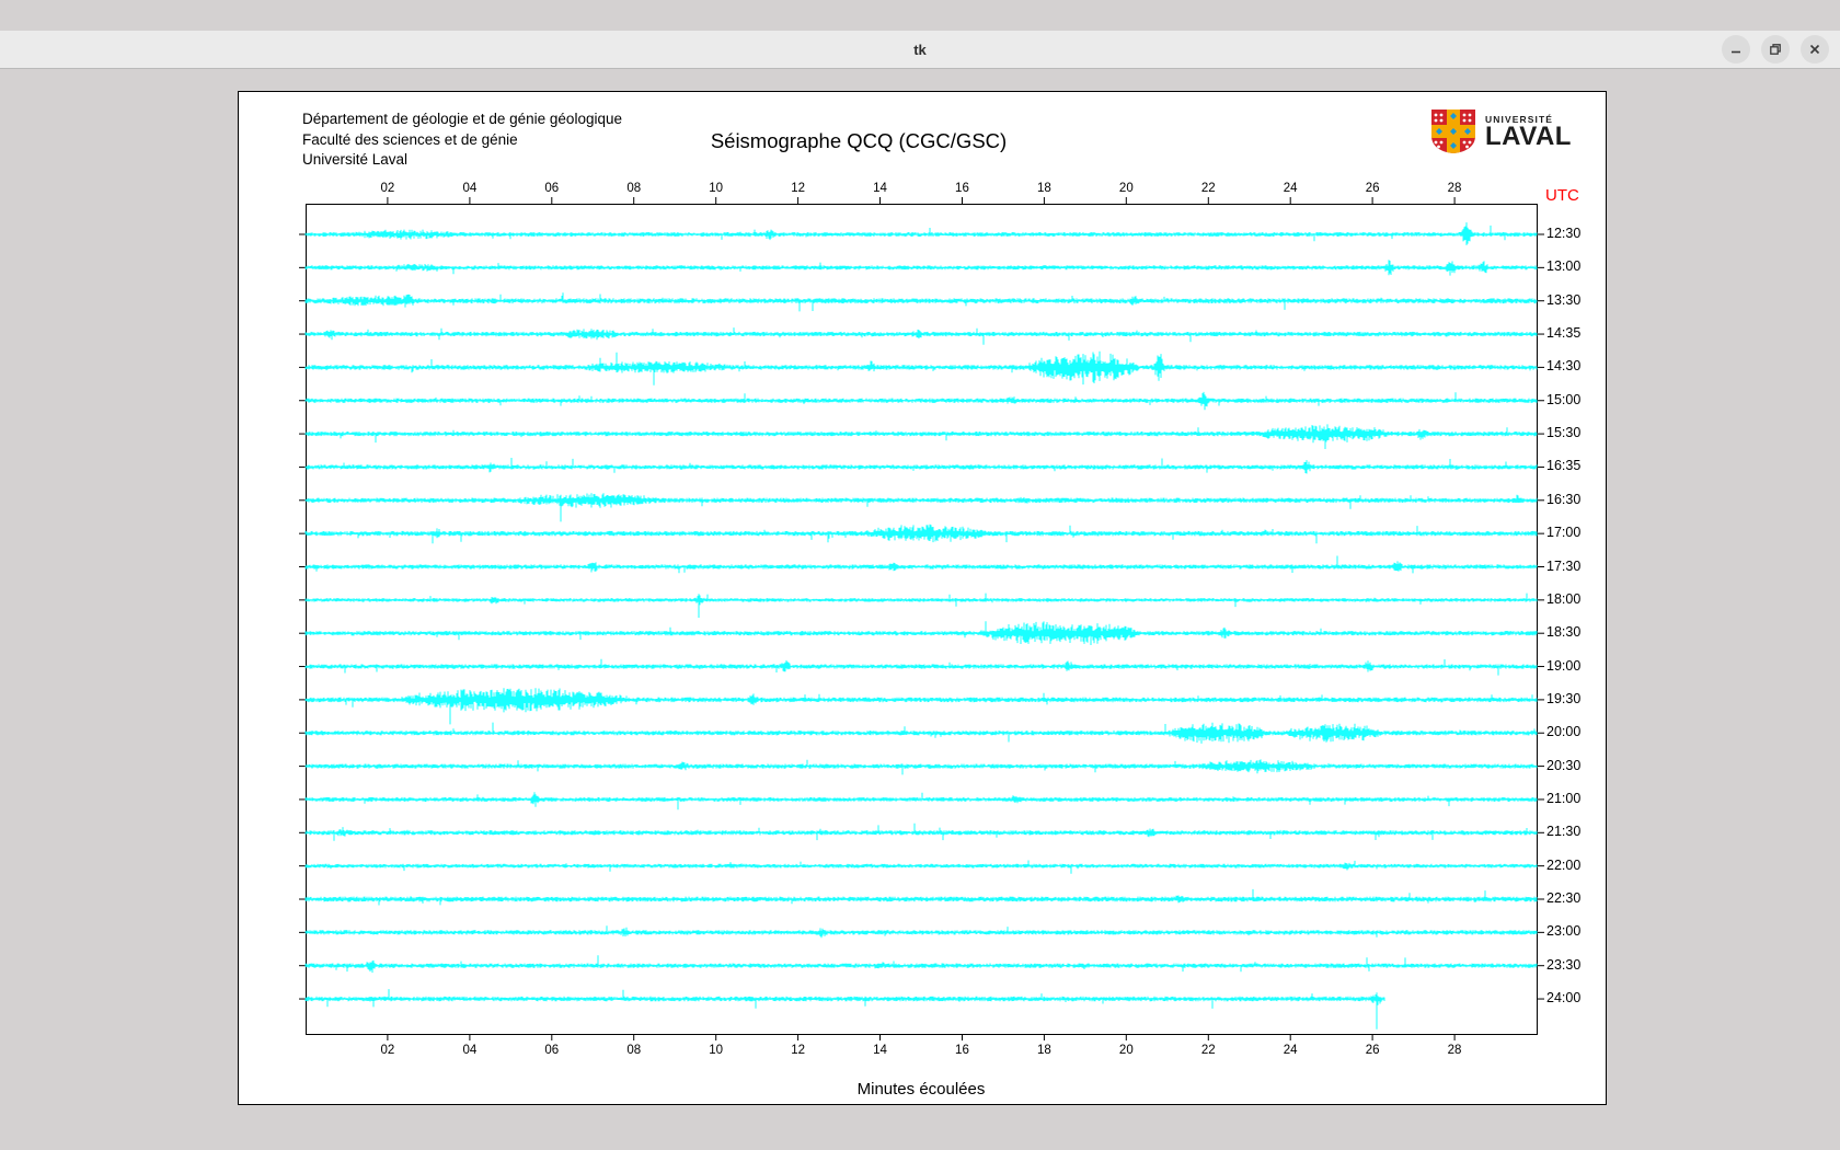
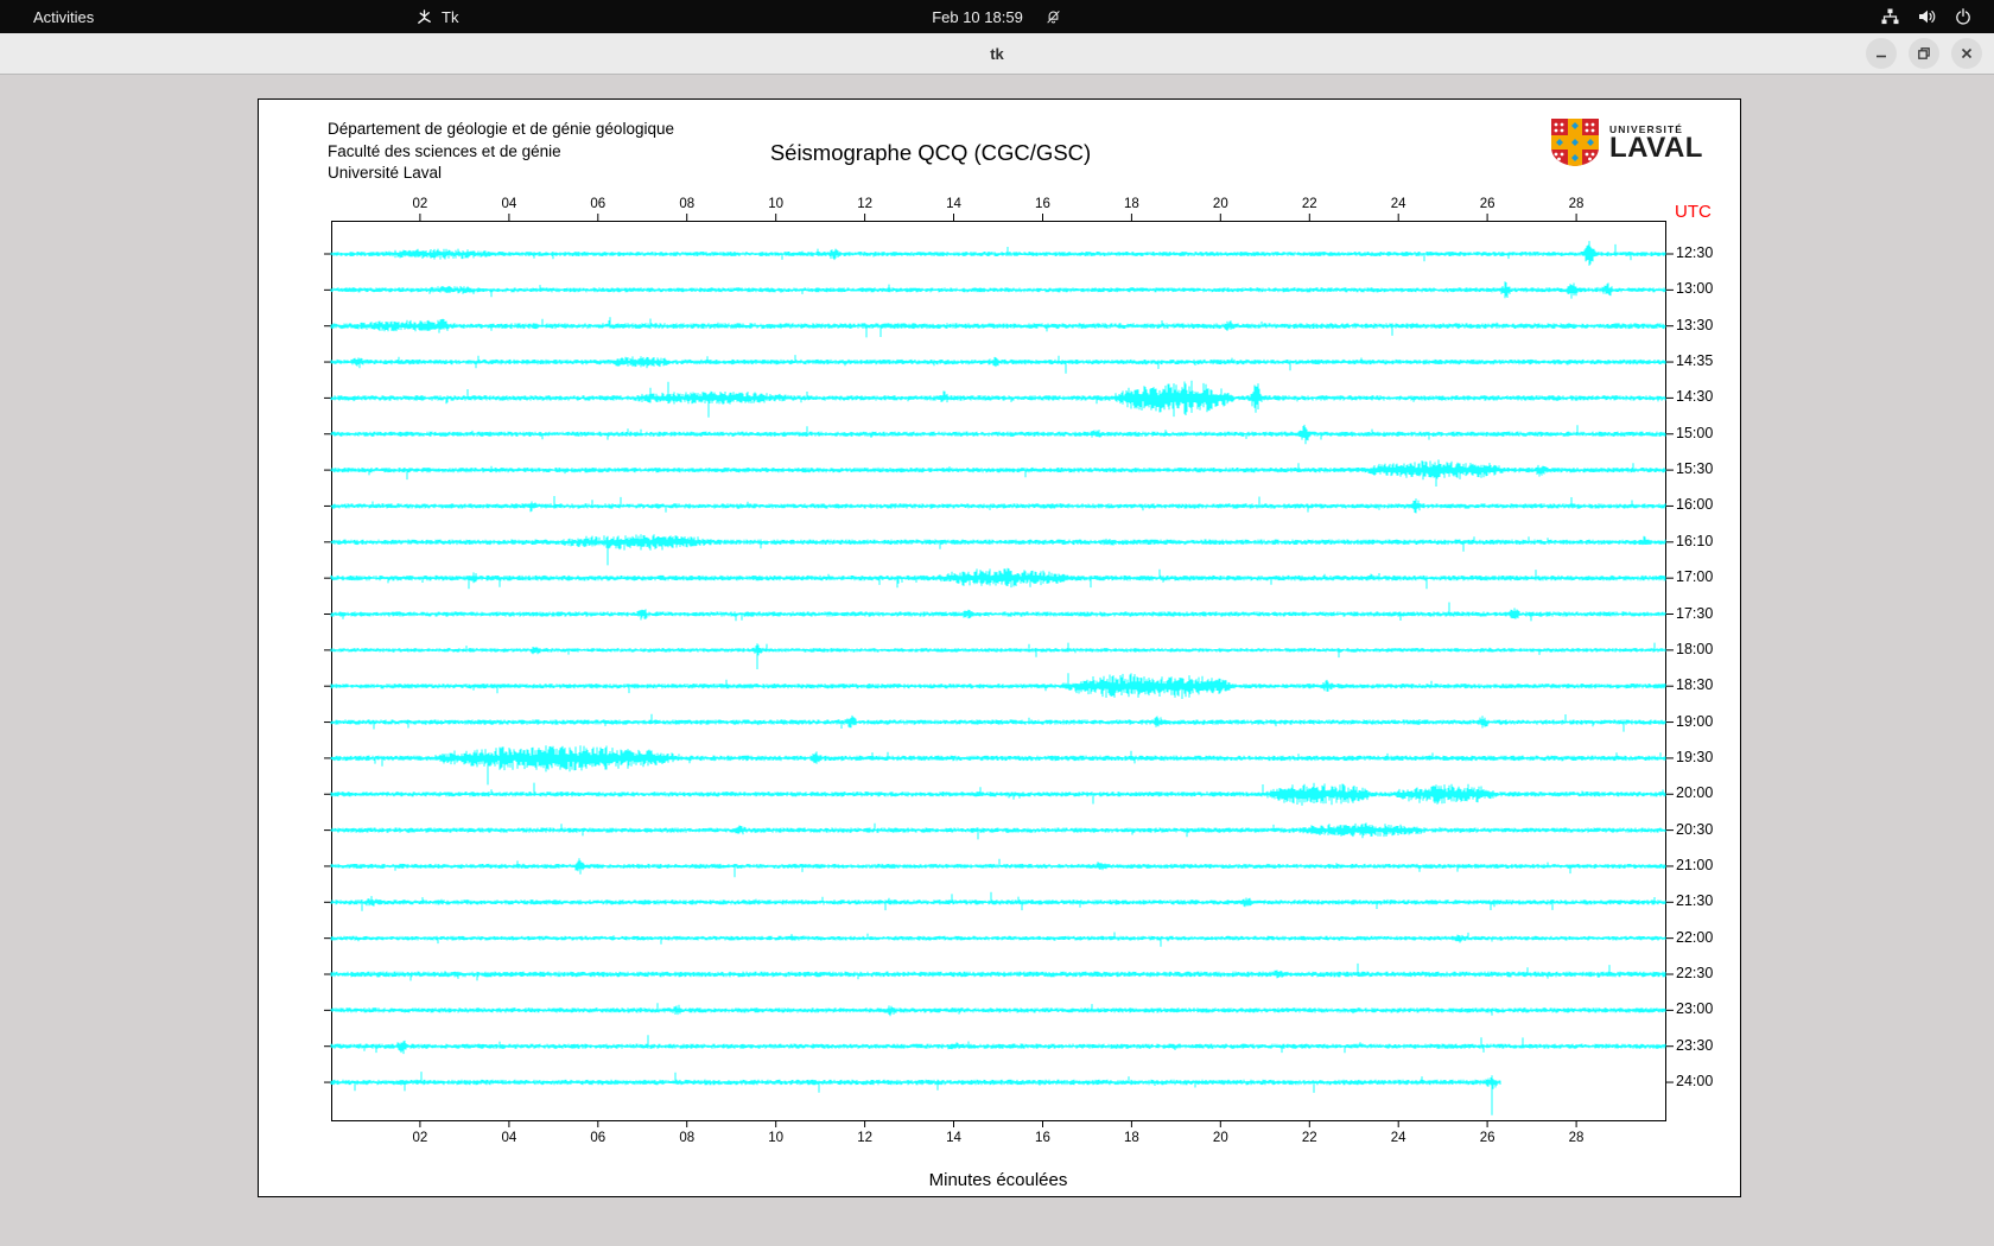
+ Activities
+ Tk
+ Feb 10 18:59
  tk
  Département de géologie et de génie géologique
  Faculté des sciences et de génie
  Université Laval
  Séismographe QCQ (CGC/GSC)
  UNIVERSITÉ
  LAVAL
  UTC
  Minutes écoulées
  02
  02
  04
  04
  06
  06
  08
  08
  10
  10
  12
  12
  14
  14
  16
  16
  18
  18
  20
  20
  22
  22
  24
  24
  26
  26
  28
  28
  12:30
  13:00
  13:30
  14:35
  14:30
  15:00
  15:30
- 16:35
+ 16:00
- 16:30
+ 16:10
  17:00
  17:30
  18:00
  18:30
  19:00
  19:30
  20:00
  20:30
  21:00
  21:30
  22:00
  22:30
  23:00
  23:30
  24:00
